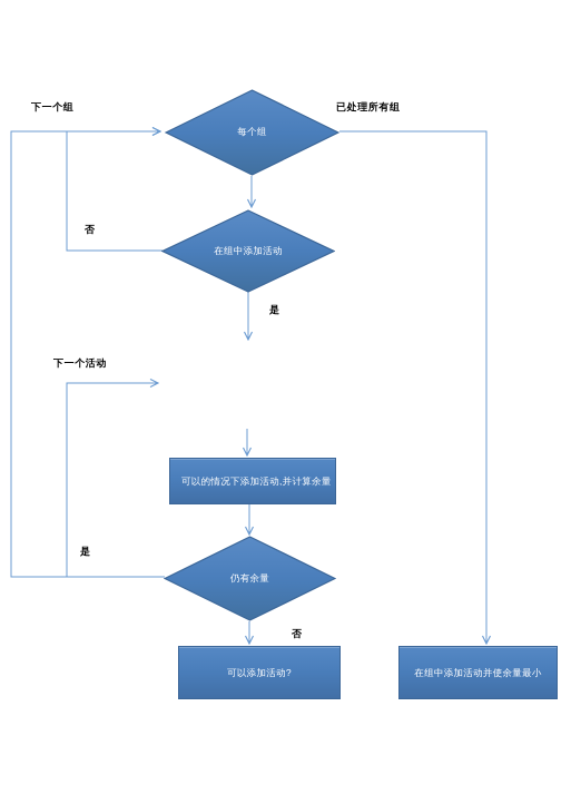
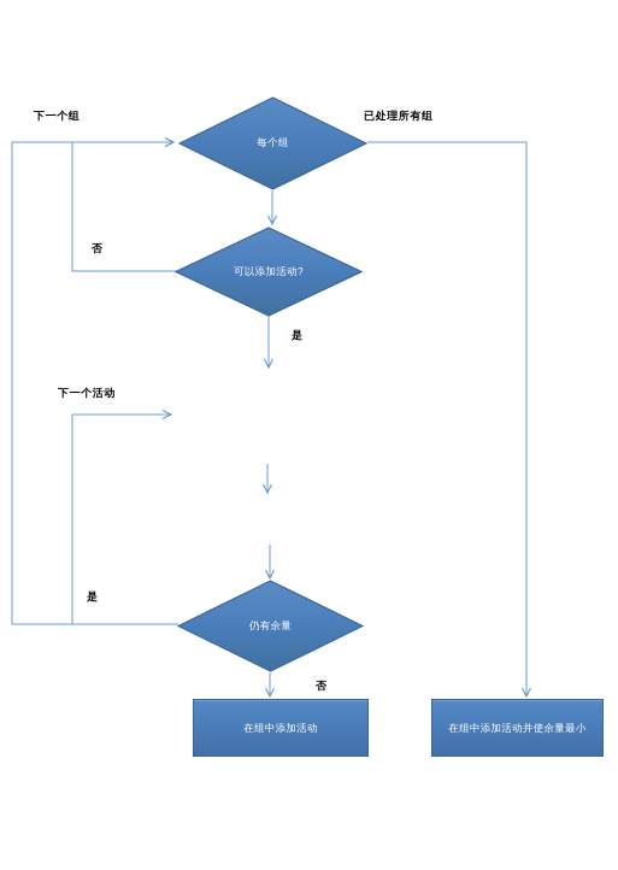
  每个组
- 在组中添加活动
+ 可以添加活动?
- 可以的情况下添加活动,并计算余量
  仍有余量
- 可以添加活动?
+ 在组中添加活动
  在组中添加活动并使余量最小
  下一个组
  已处理所有组
  否
  是
  下一个活动
  是
  否
